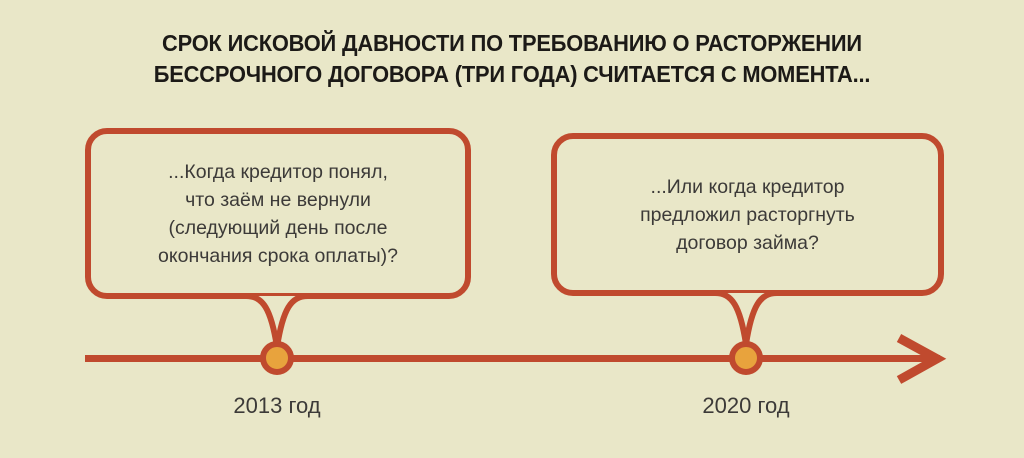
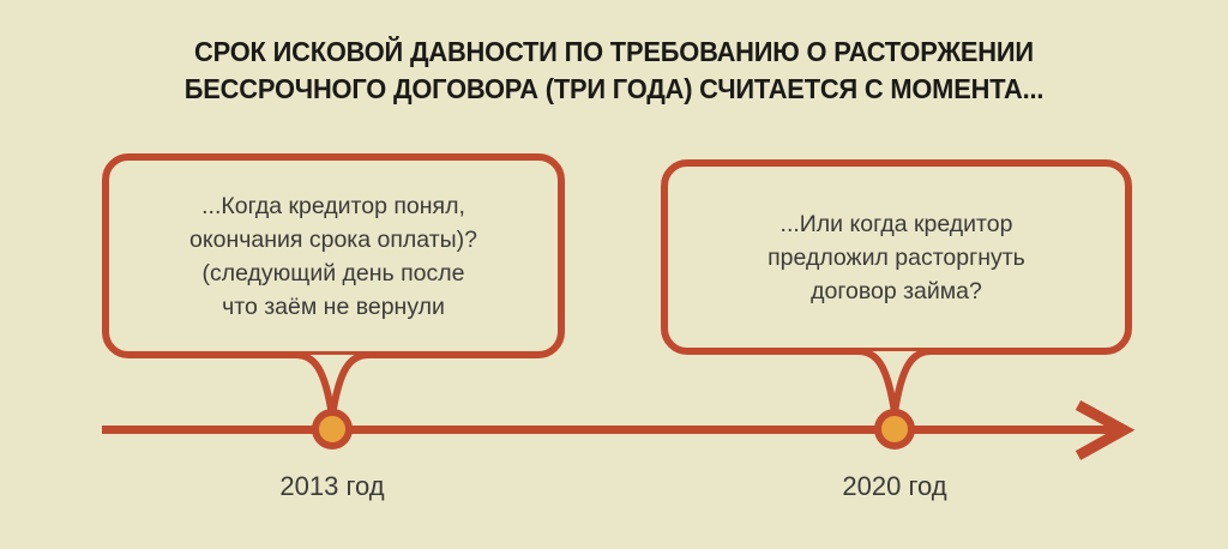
  СРОК ИСКОВОЙ ДАВНОСТИ ПО ТРЕБОВАНИЮ О РАСТОРЖЕНИИ
  БЕССРОЧНОГО ДОГОВОРА (ТРИ ГОДА) СЧИТАЕТСЯ С МОМЕНТА...
  ...Когда кредитор понял,
- что заём не вернули
+ окончания срока оплаты)?
  (следующий день после
- окончания срока оплаты)?
+ что заём не вернули
  ...Или когда кредитор
  предложил расторгнуть
  договор займа?
  2013 год
  2020 год
